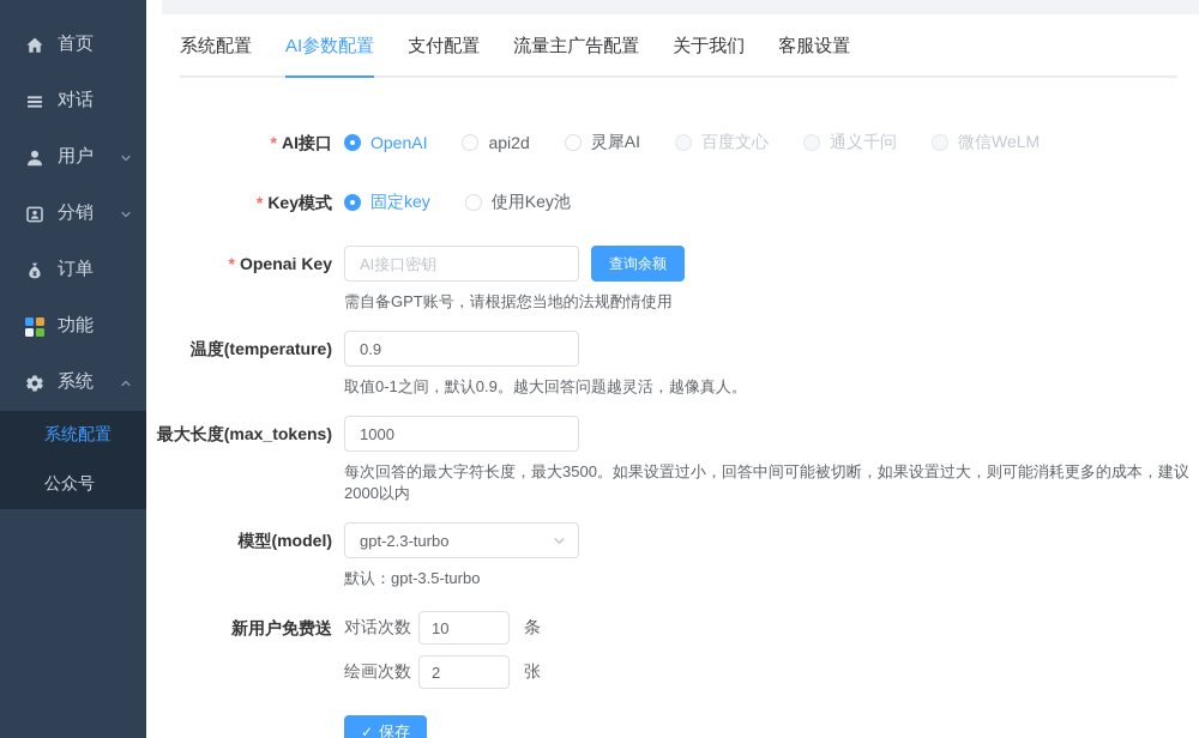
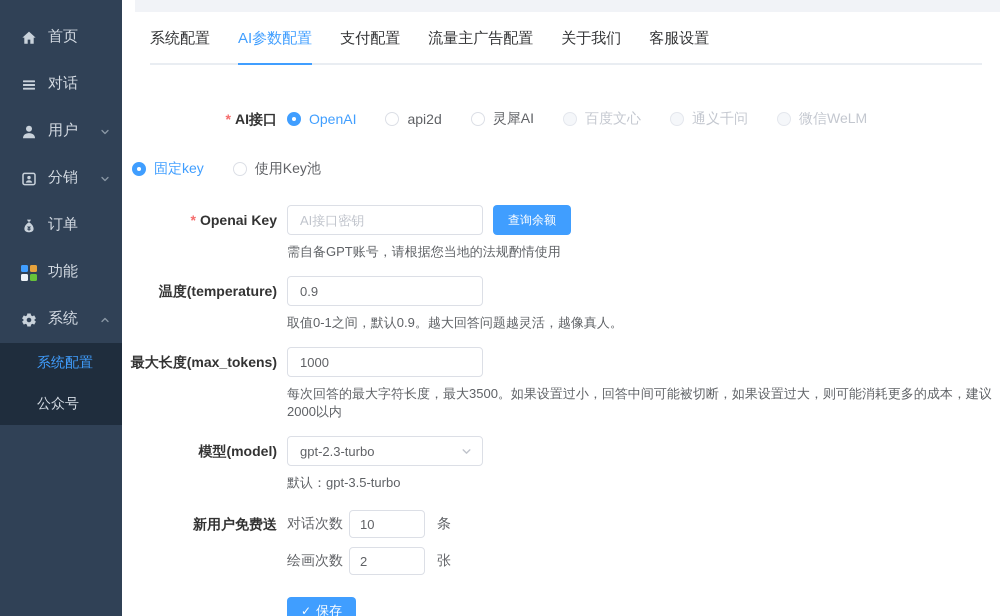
  首页
  对话
  用户
  分销
  订单
  功能
  系统
  系统配置
  公众号
  系统配置
  AI参数配置
  支付配置
  流量主广告配置
  关于我们
  客服设置
  * AI接口
  OpenAI
  api2d
  灵犀AI
  百度文心
  通义千问
  微信WeLM
- * Key模式
  固定key
  使用Key池
  * Openai Key
  AI接口密钥
  查询余额
  需自备GPT账号，请根据您当地的法规酌情使用
  温度(temperature)
  0.9
  取值0-1之间，默认0.9。越大回答问题越灵活，越像真人。
  最大长度(max_tokens)
  1000
  每次回答的最大字符长度，最大3500。如果设置过小，回答中间可能被切断，如果设置过大，则可能消耗更多的成本，建议2000以内
  模型(model)
  gpt-2.3-turbo
  默认：gpt-3.5-turbo
  新用户免费送
  对话次数
  10
  条
  绘画次数
  2
  张
  ✓
  保存
